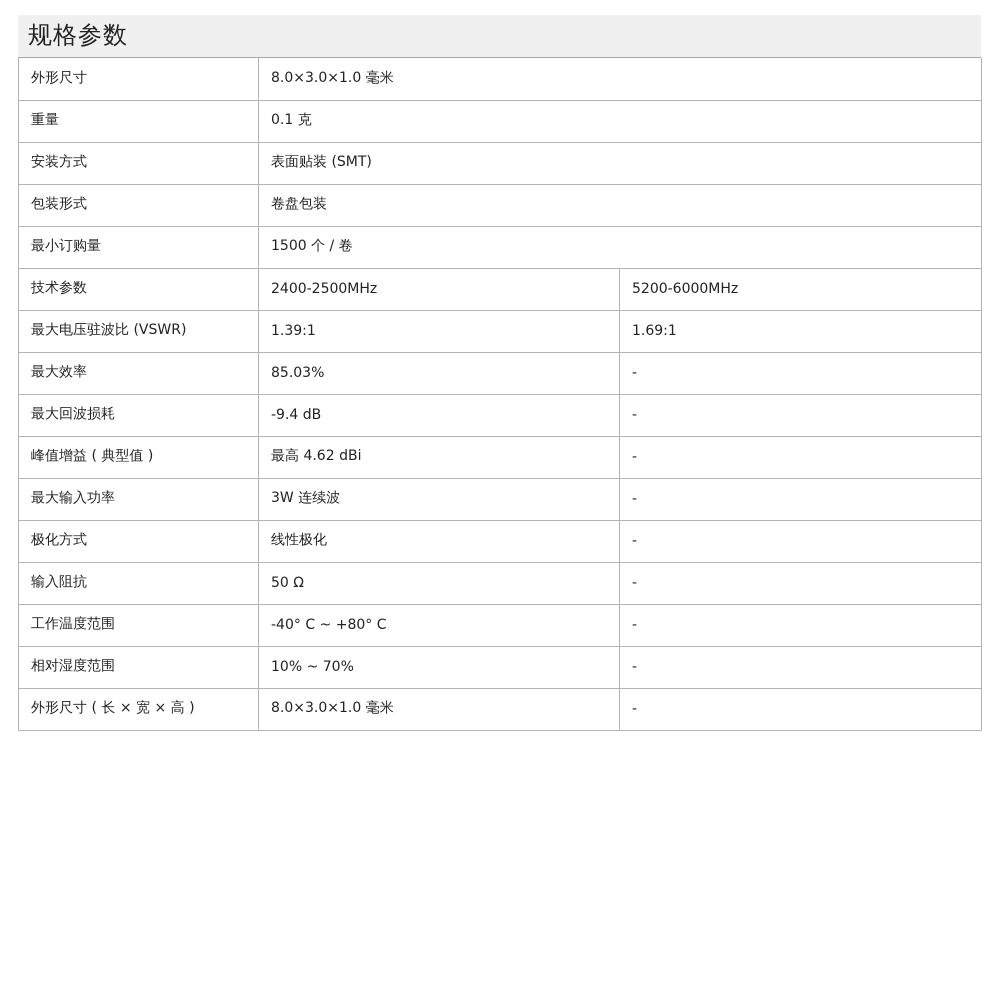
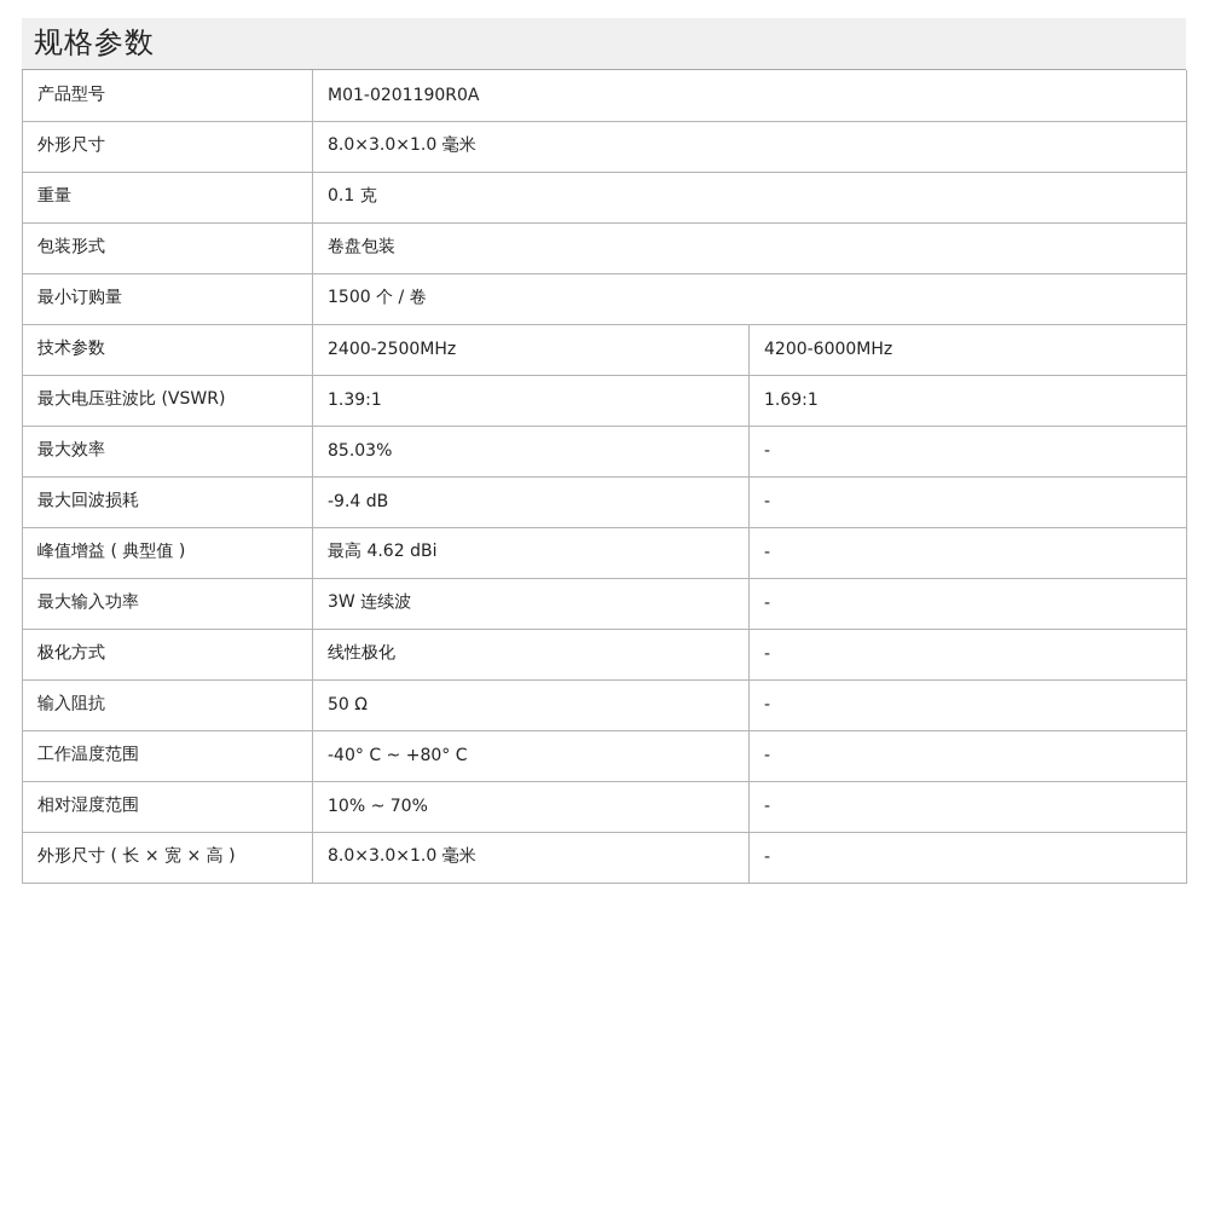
  规格参数
+ 产品型号	M01-0201190R0A
  外形尺寸	8.0×3.0×1.0 毫米
  重量	0.1 克
- 安装方式	表面贴装 (SMT)
  包装形式	卷盘包装
  最小订购量	1500 个 / 卷
- 技术参数	2400-2500MHz	5200-6000MHz
+ 技术参数	2400-2500MHz	4200-6000MHz
  最大电压驻波比 (VSWR)	1.39:1	1.69:1
  最大效率	85.03%	-
  最大回波损耗	-9.4 dB	-
  峰值增益 ( 典型值 )	最高 4.62 dBi	-
  最大输入功率	3W 连续波	-
  极化方式	线性极化	-
  输入阻抗	50 Ω	-
  工作温度范围	-40° C ~ +80° C	-
  相对湿度范围	10% ~ 70%	-
  外形尺寸 ( 长 × 宽 × 高 )	8.0×3.0×1.0 毫米	-
